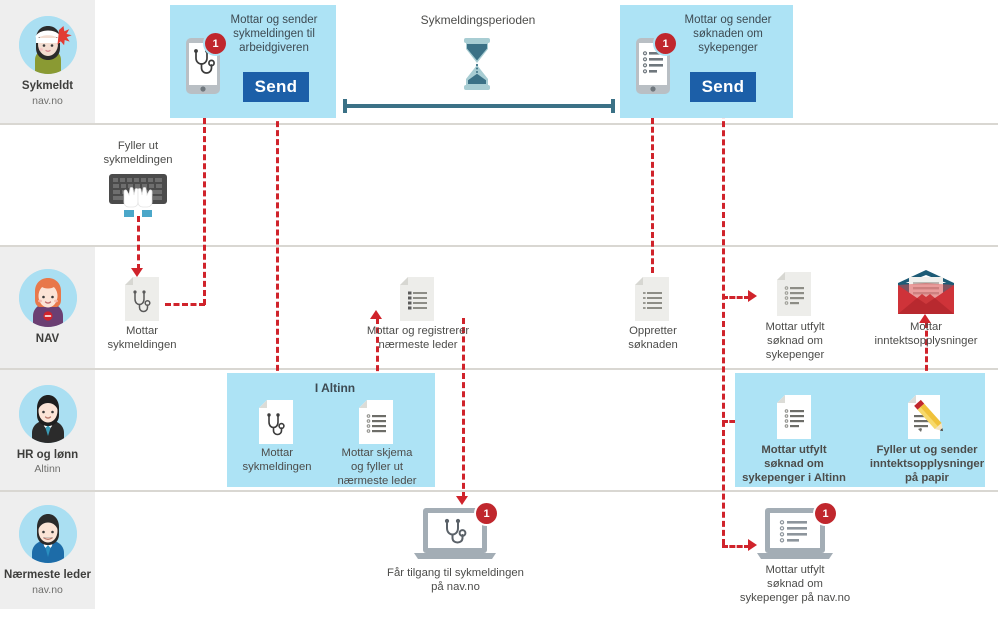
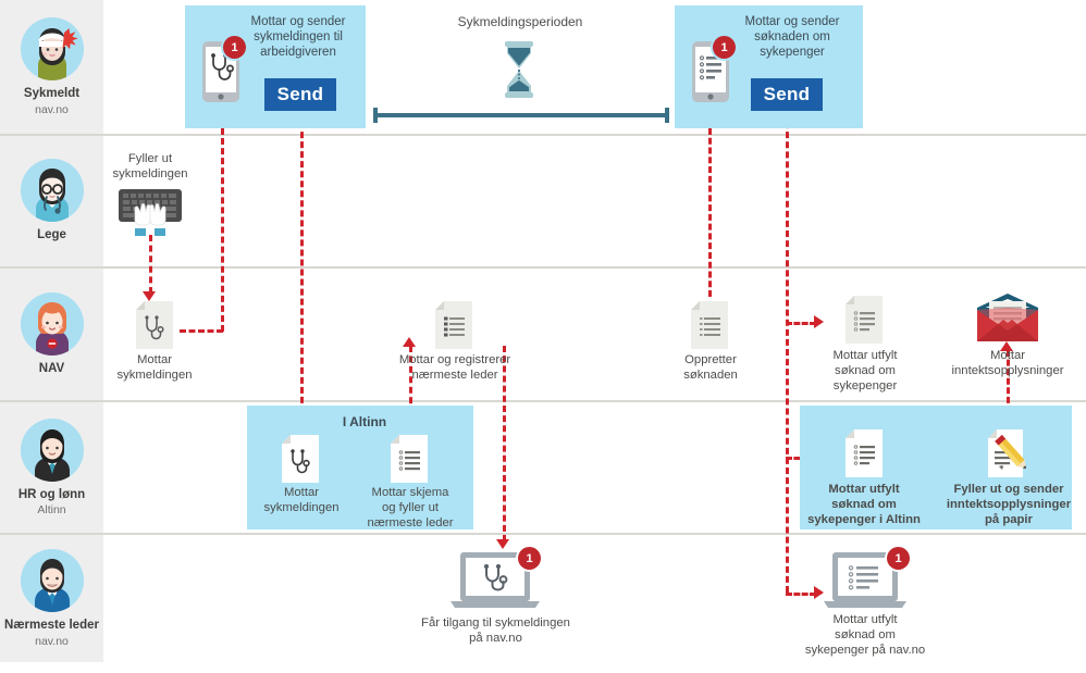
  Sykmeldt
  nav.no
+ Lege
  NAV
  HR og lønn
  Altinn
  Nærmeste leder
  nav.no
  Sykmeldingsperioden
  Mottar og sender
  sykmeldingen til
  arbeidgiveren
  1
  Send
  Mottar og sender
  søknaden om
  sykepenger
  1
  Send
  Fyller ut
  sykmeldingen
  Mottar
  sykmeldingen
  Mottar og registrerer
  nærmeste leder
  Oppretter
  søknaden
  Mottar utfylt
  søknad om
  sykepenger
  Mottar
  inntektsopplysninger
  I Altinn
  Mottar
  sykmeldingen
  Mottar skjema
  og fyller ut
  nærmeste leder
  Mottar utfylt
  søknad om
  sykepenger i Altinn
  Fyller ut og sender
  inntektsopplysninger
  på papir
  1
  Får tilgang til sykmeldingen
  på nav.no
  1
  Mottar utfylt
  søknad om
  sykepenger på nav.no
